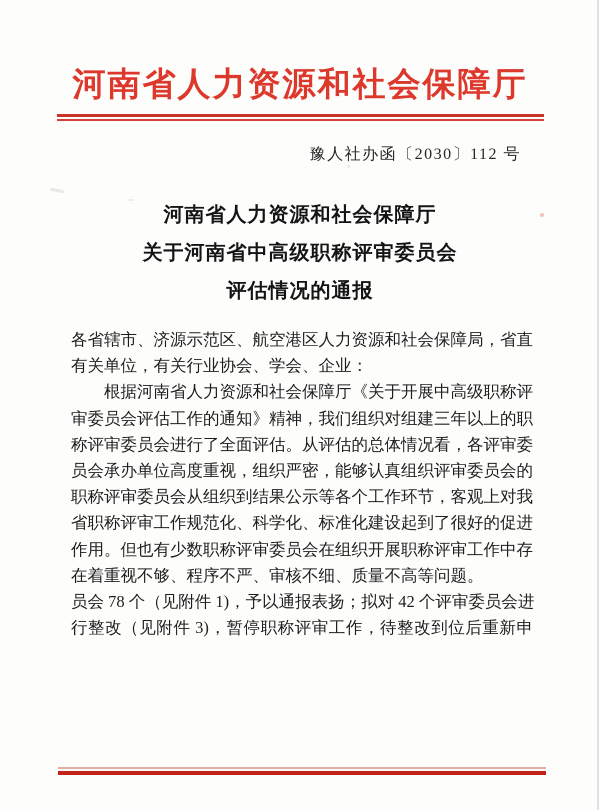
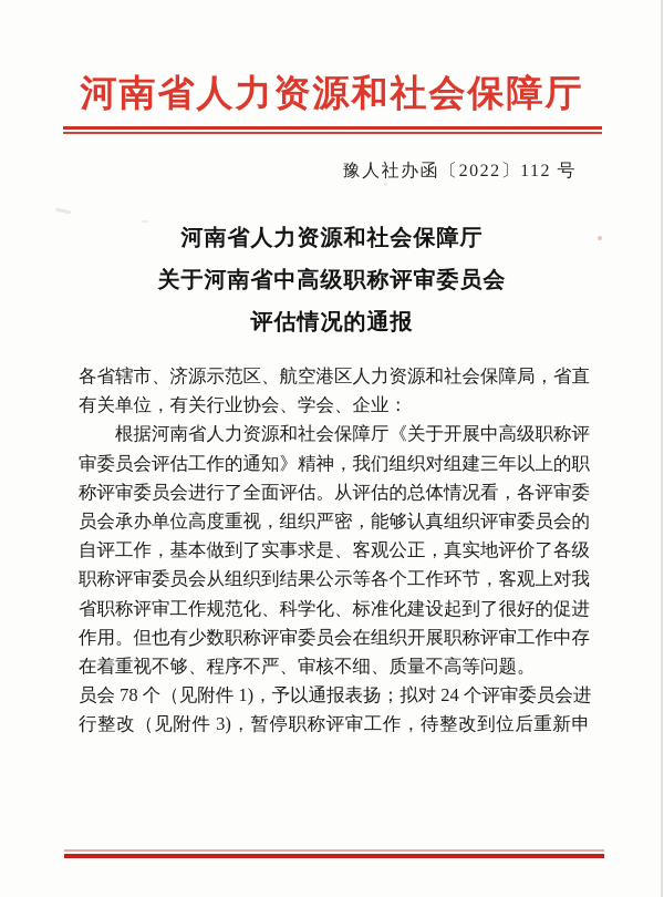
  河南省人力资源和社会保障厅
- 豫人社办函〔2030〕112 号
+ 豫人社办函〔2022〕112 号
  河南省人力资源和社会保障厅
  关于河南省中高级职称评审委员会
  评估情况的通报
  各省辖市、济源示范区、航空港区人力资源和社会保障局，省直
  有关单位，有关行业协会、学会、企业：
  根据河南省人力资源和社会保障厅《关于开展中高级职称评
  审委员会评估工作的通知》精神，我们组织对组建三年以上的职
  称评审委员会进行了全面评估。从评估的总体情况看，各评审委
  员会承办单位高度重视，组织严密，能够认真组织评审委员会的
+ 自评工作，基本做到了实事求是、客观公正，真实地评价了各级
  职称评审委员会从组织到结果公示等各个工作环节，客观上对我
  省职称评审工作规范化、科学化、标准化建设起到了很好的促进
  作用。但也有少数职称评审委员会在组织开展职称评审工作中存
  在着重视不够、程序不严、审核不细、质量不高等问题。
- 员会 78 个（见附件 1)，予以通报表扬；拟对 42 个评审委员会进
+ 员会 78 个（见附件 1)，予以通报表扬；拟对 24 个评审委员会进
  行整改（见附件 3)，暂停职称评审工作，待整改到位后重新申
